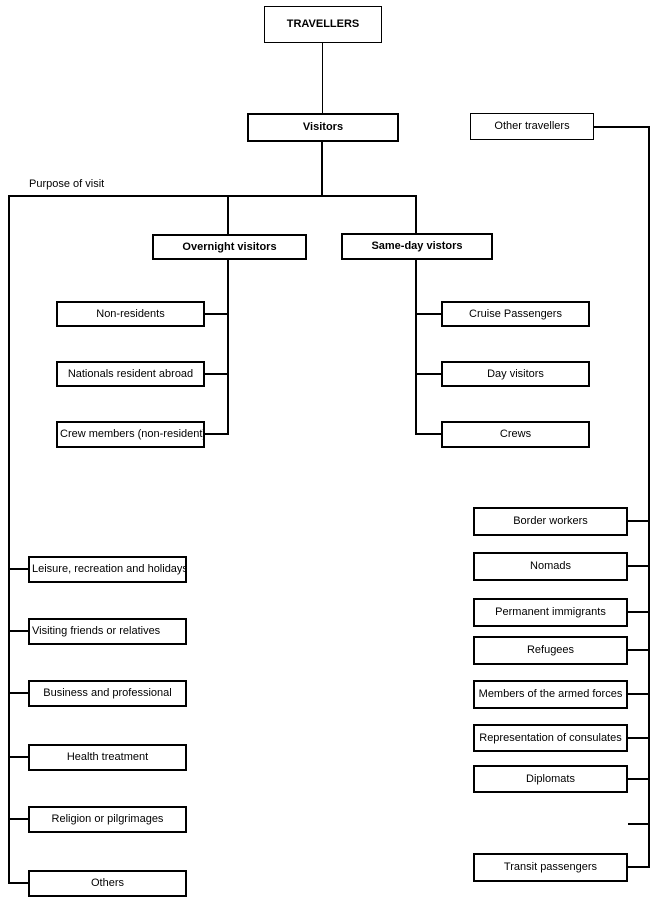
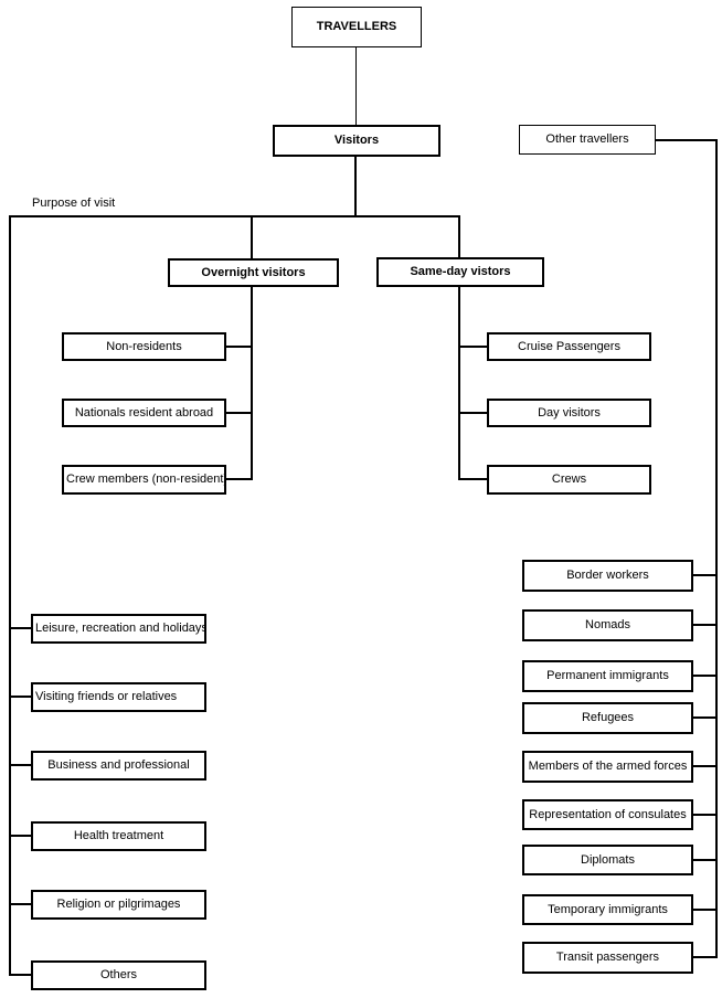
  Purpose of visit
  TRAVELLERS
  Visitors
  Other travellers
  Overnight visitors
  Same-day vistors
  Non-residents
  Nationals resident abroad
  Crew members (non-resident)
  Cruise Passengers
  Day visitors
  Crews
  Leisure, recreation and holidays
  Visiting friends or relatives
  Business and professional
  Health treatment
  Religion or pilgrimages
  Others
  Border workers
  Nomads
  Permanent immigrants
  Refugees
  Members of the armed forces
  Representation of consulates
  Diplomats
+ Temporary immigrants
  Transit passengers
